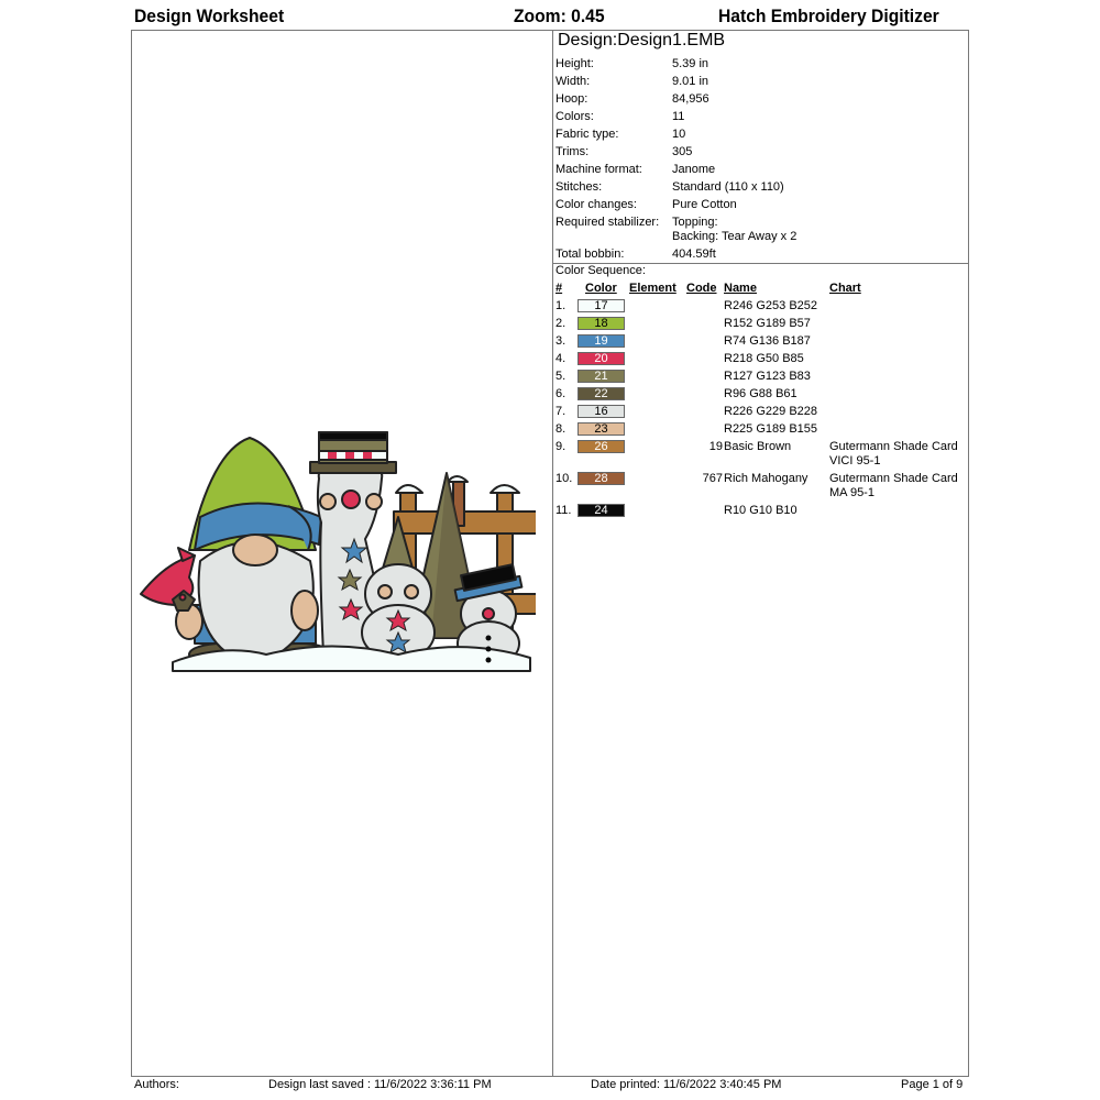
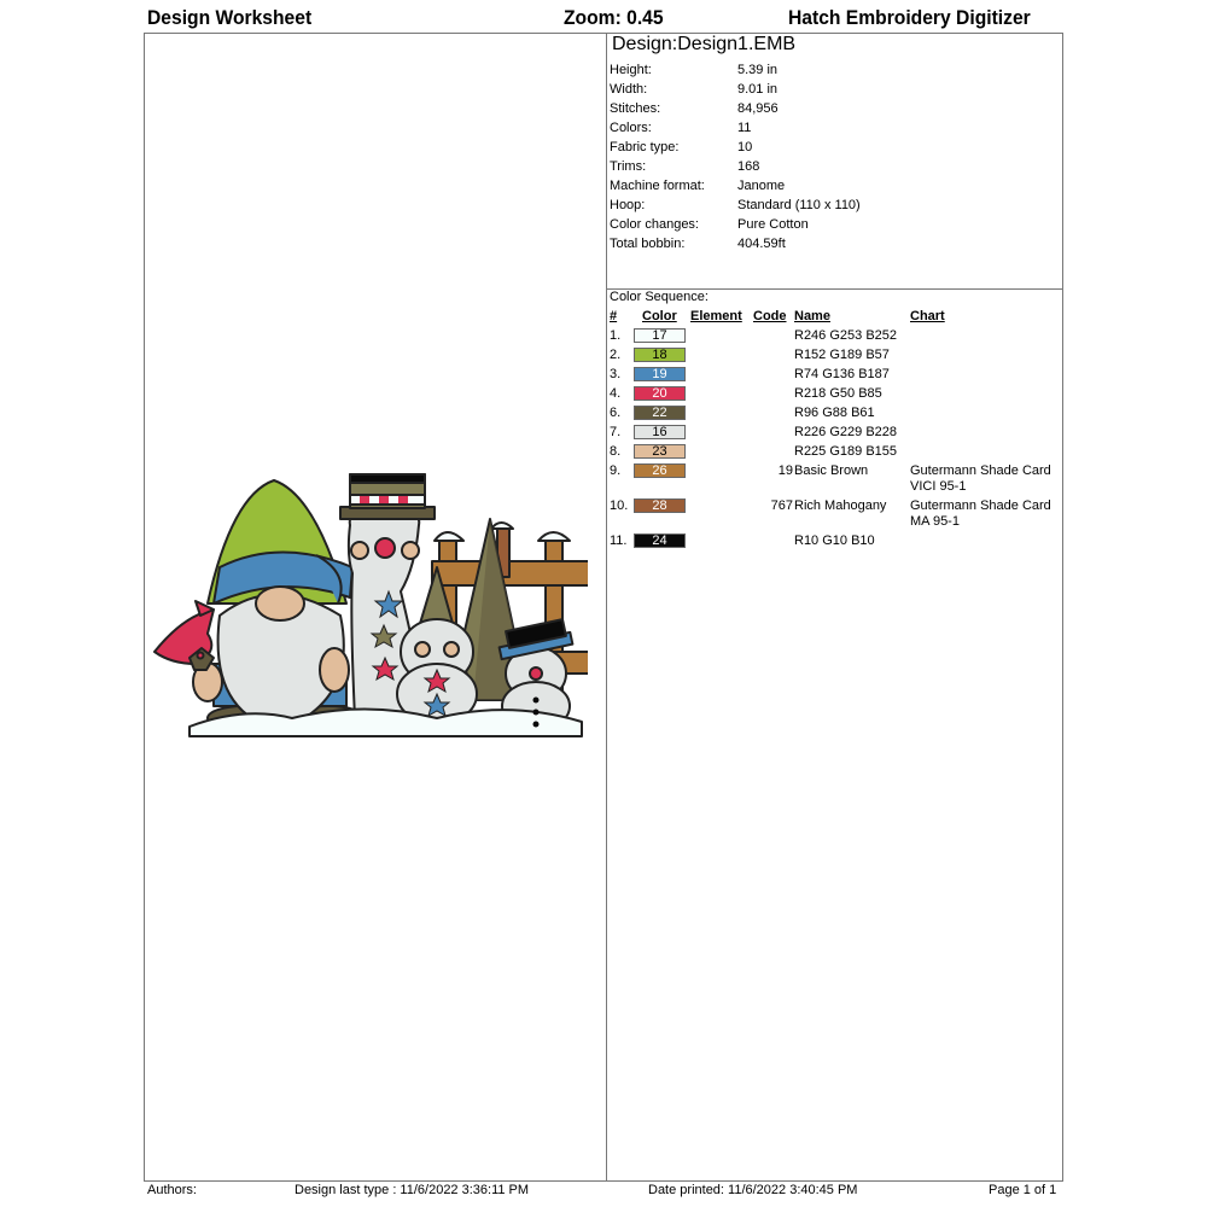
  Design Worksheet
  Zoom: 0.45
  Hatch Embroidery Digitizer
  Design:Design1.EMB
  Height:
  5.39 in
  Width:
  9.01 in
- Hoop:
+ Stitches:
  84,956
  Colors:
  11
  Fabric type:
  10
  Trims:
- 305
+ 168
  Machine format:
  Janome
- Stitches:
+ Hoop:
  Standard (110 x 110)
  Color changes:
  Pure Cotton
- Required stabilizer:
- Topping:
- Backing: Tear Away x 2
  Total bobbin:
  404.59ft
  Color Sequence:
  #
  Color
  Element
  Code
  Name
  Chart
  1.
  17
  R246 G253 B252
  2.
  18
  R152 G189 B57
  3.
  19
  R74 G136 B187
  4.
  20
  R218 G50 B85
- 5.
- 21
- R127 G123 B83
  6.
  22
  R96 G88 B61
  7.
  16
  R226 G229 B228
  8.
  23
  R225 G189 B155
  9.
  26
  19
  Basic Brown
  Gutermann Shade Card
  VICI 95-1
  10.
  28
  767
  Rich Mahogany
  Gutermann Shade Card
  MA 95-1
  11.
  24
  R10 G10 B10
  Authors:
- Design last saved : 11/6/2022 3:36:11 PM
+ Design last type : 11/6/2022 3:36:11 PM
  Date printed: 11/6/2022 3:40:45 PM
- Page 1 of 9
+ Page 1 of 1
